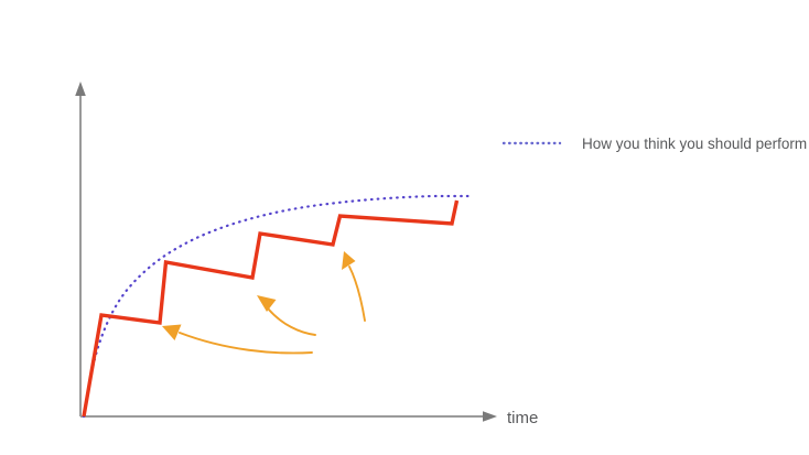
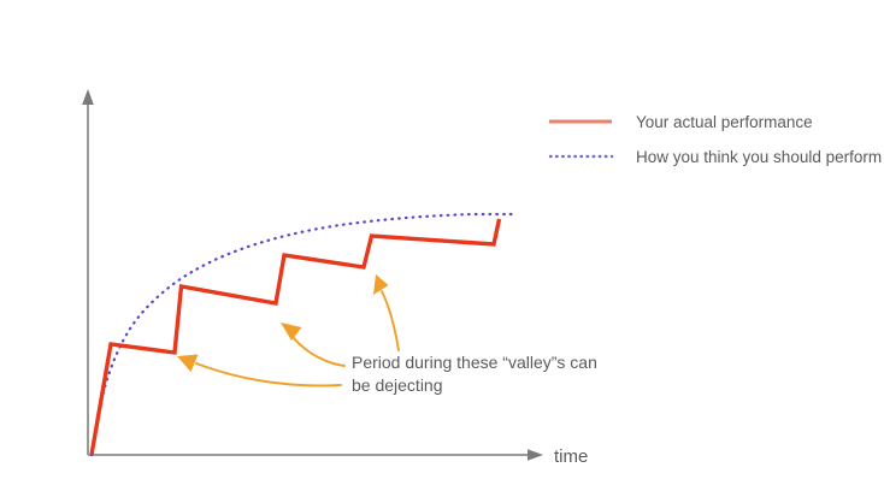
  time
+ Period during these “valley”s can
+ be dejecting
+ Your actual performance
  How you think you should perform
